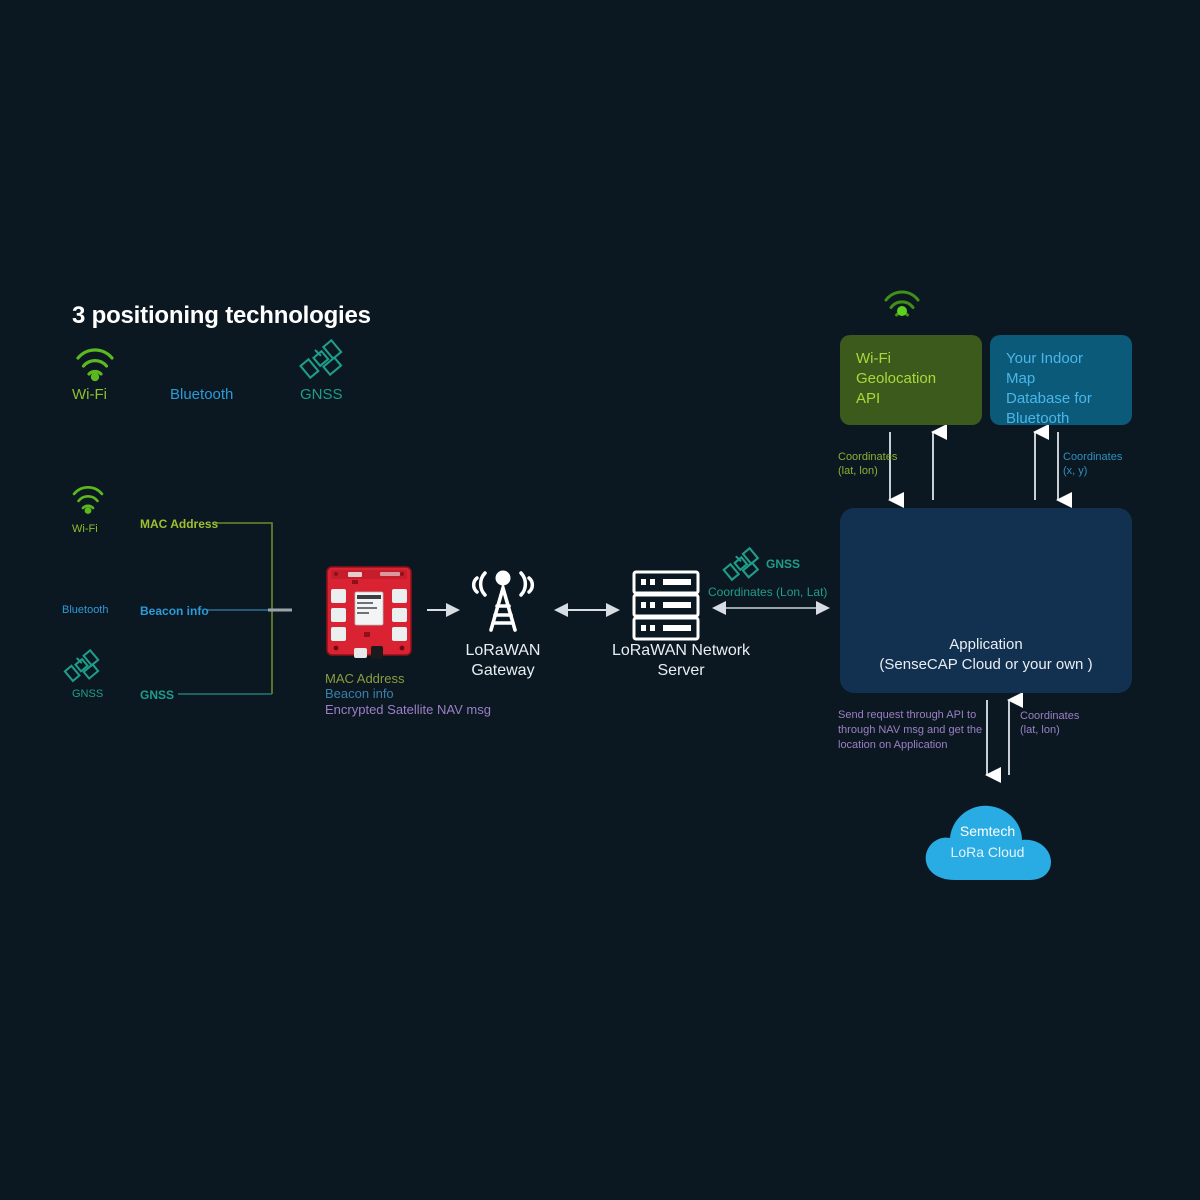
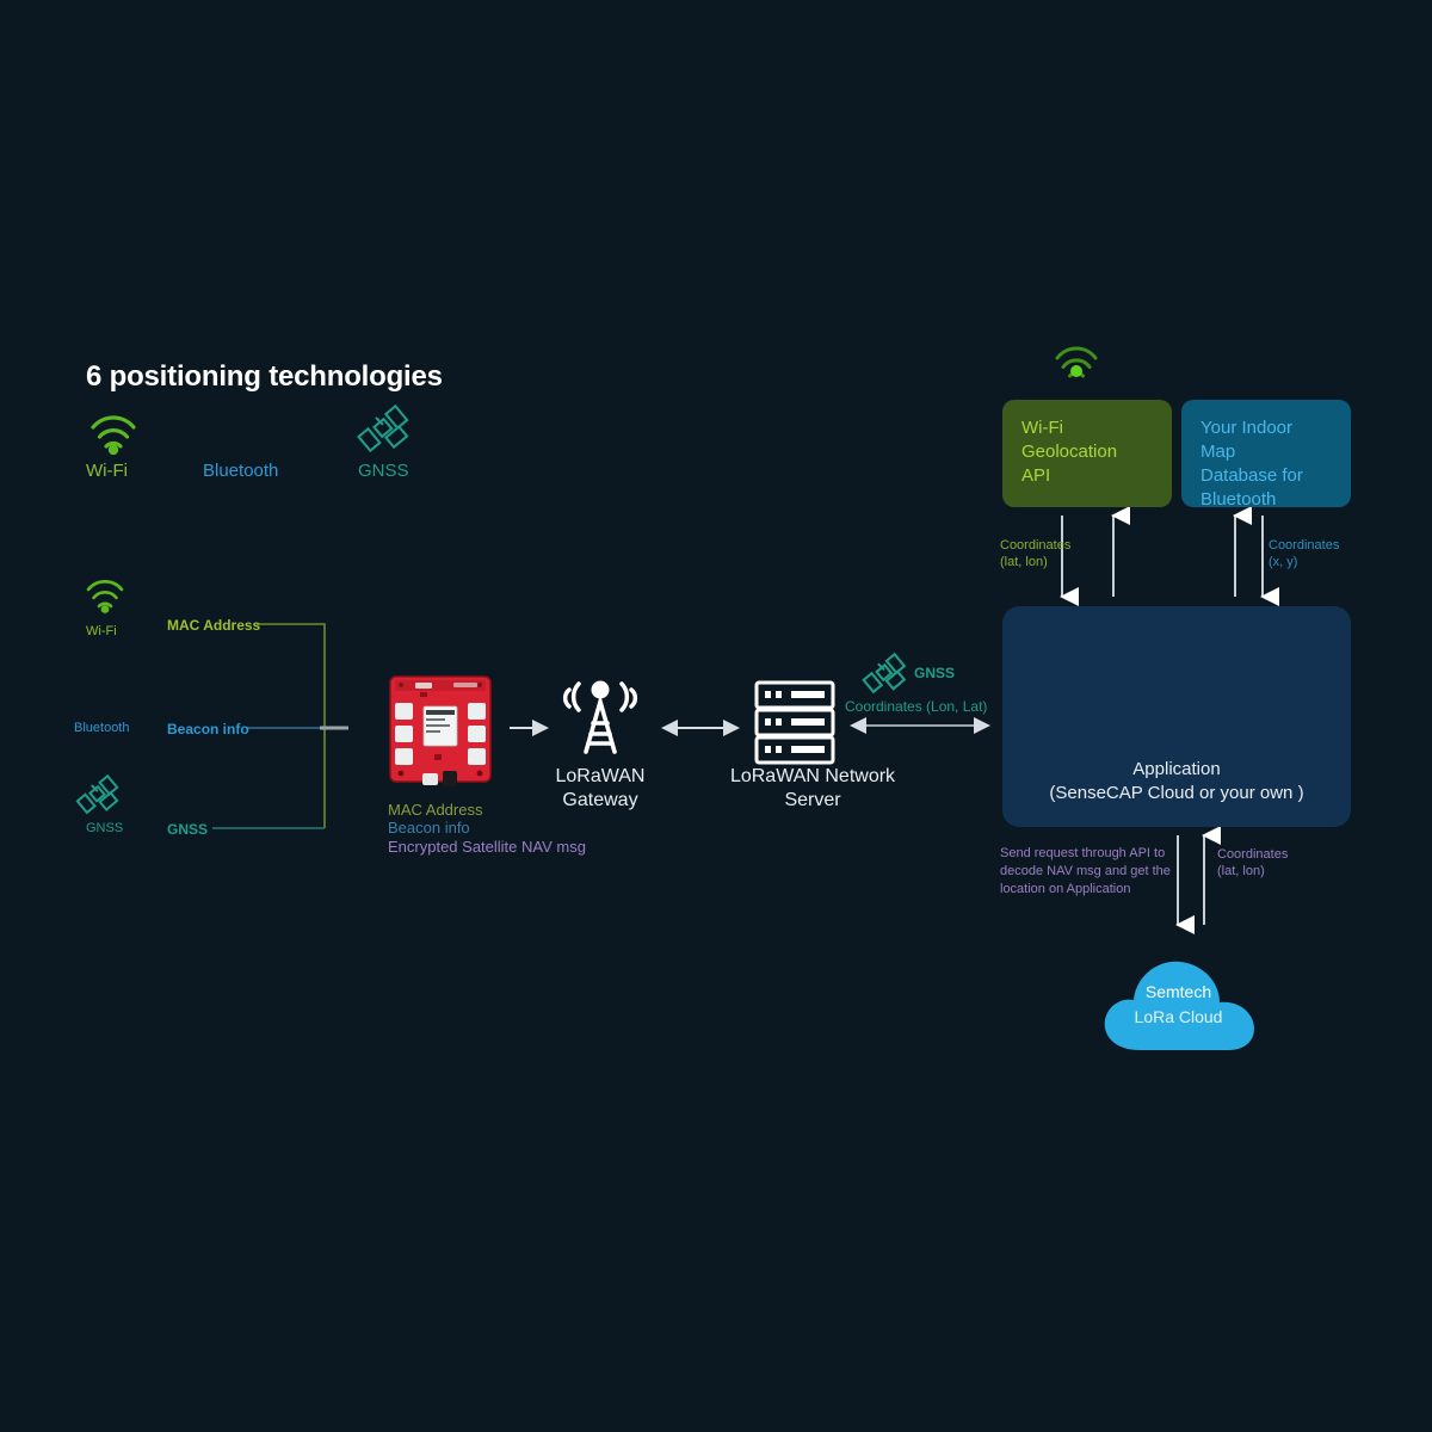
- 3 positioning technologies
+ 6 positioning technologies
  Wi-Fi
  Bluetooth
  GNSS
  Wi-Fi
  Bluetooth
  GNSS
  MAC Address
  Beacon info
  GNSS
  MAC Address
  Beacon info
  Encrypted Satellite NAV msg
  LoRaWAN
  Gateway
  LoRaWAN Network
  Server
  GNSS
  Coordinates (Lon, Lat)
  Wi-Fi
  Geolocation
  API
  Your Indoor
  Map
  Database for
  Bluetooth
  Application
  (SenseCAP Cloud or your own )
  Coordinates
  (lat, lon)
  Coordinates
  (x, y)
  Coordinates
  (lat, lon)
- Send request through API to through NAV msg and get the location on Application
+ Send request through API to decode NAV msg and get the location on Application
  Semtech
  LoRa Cloud
